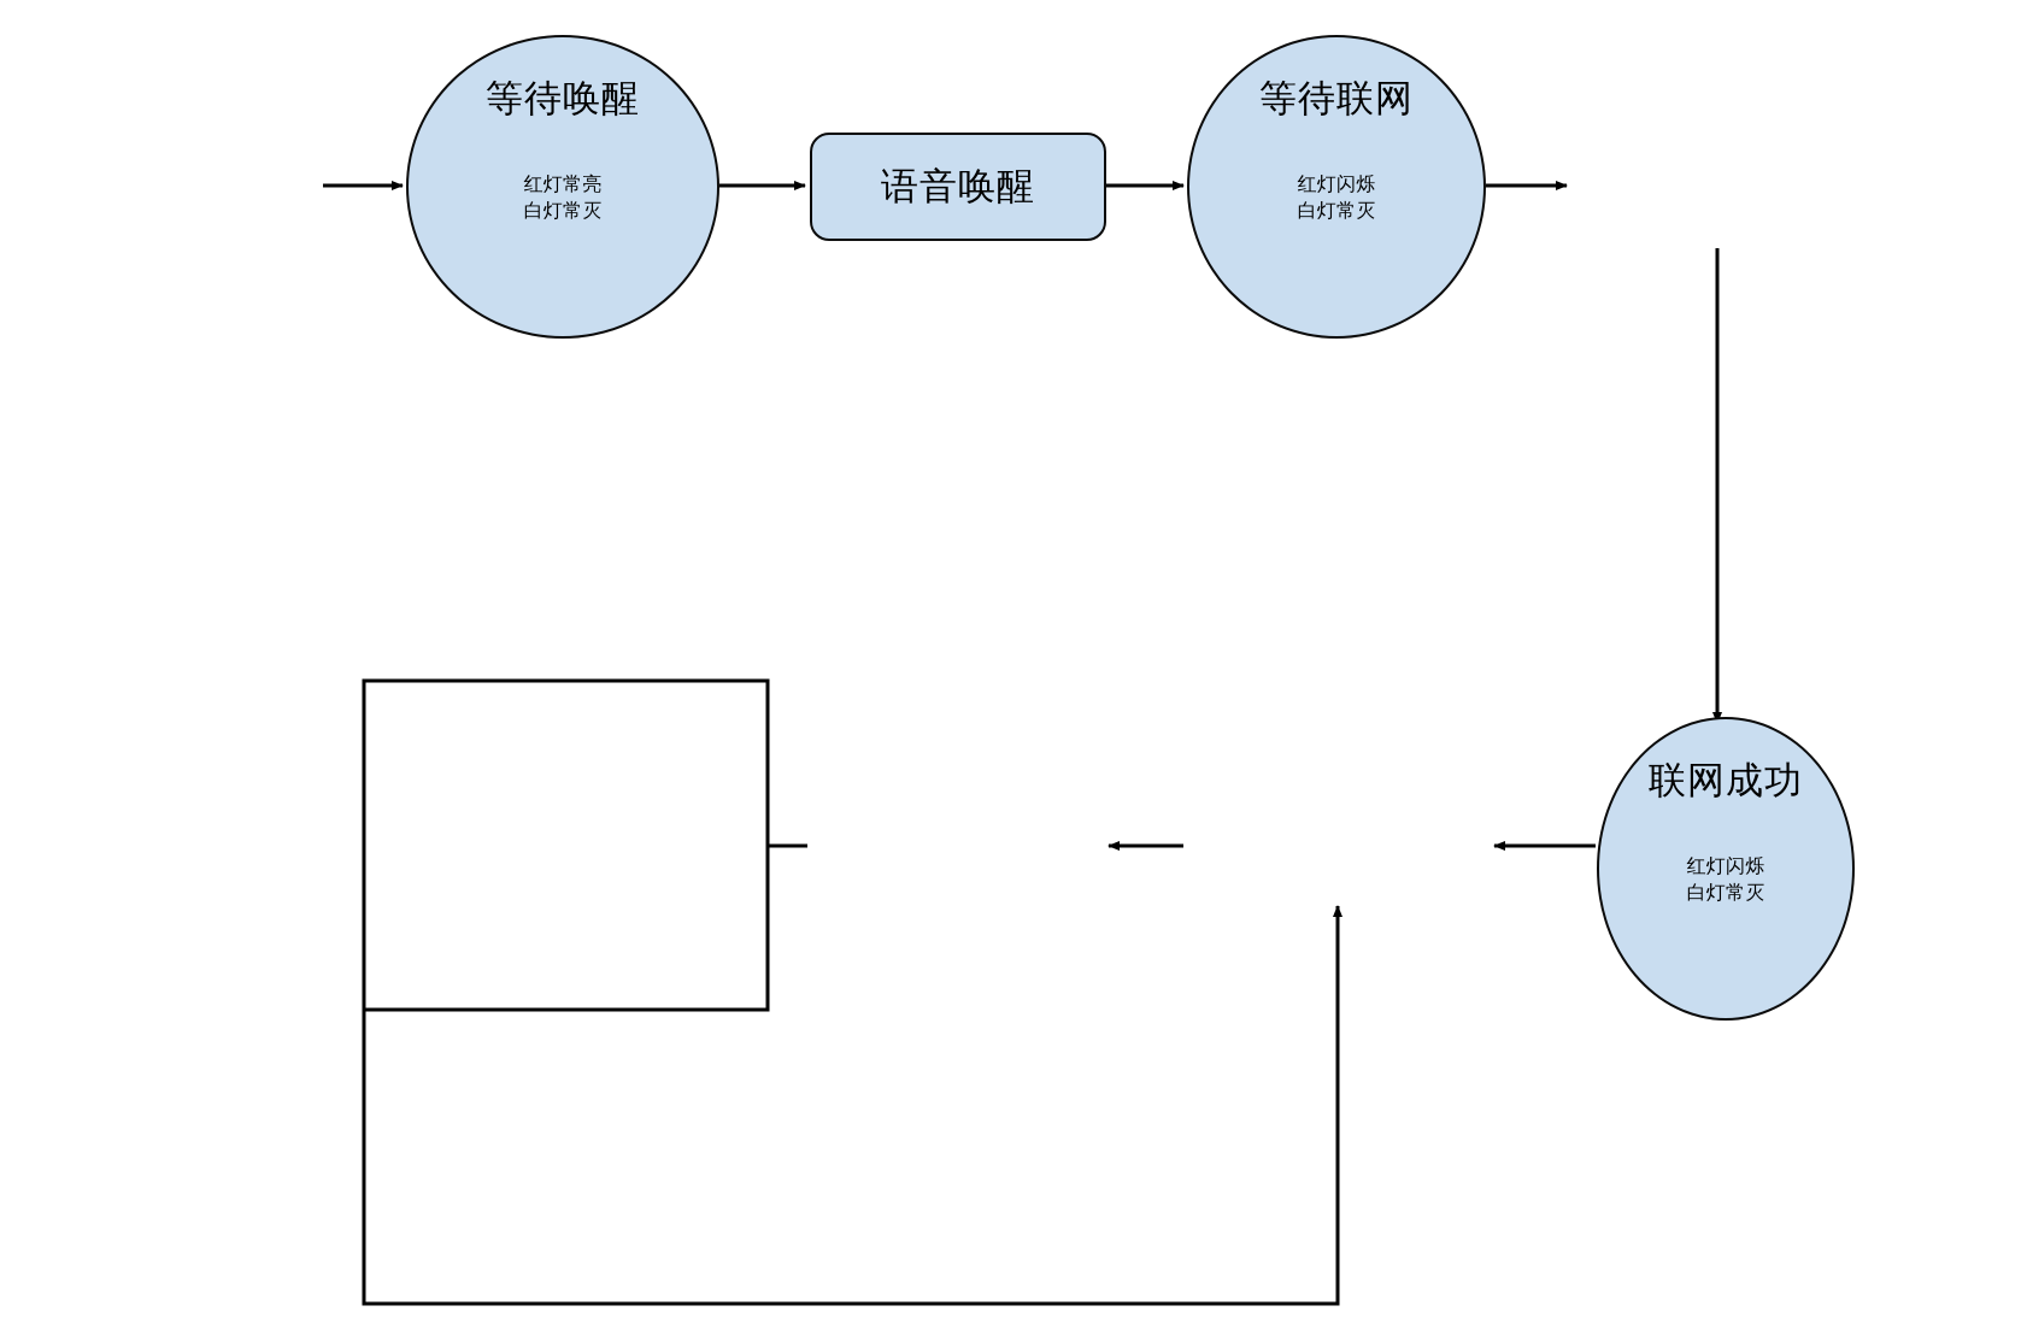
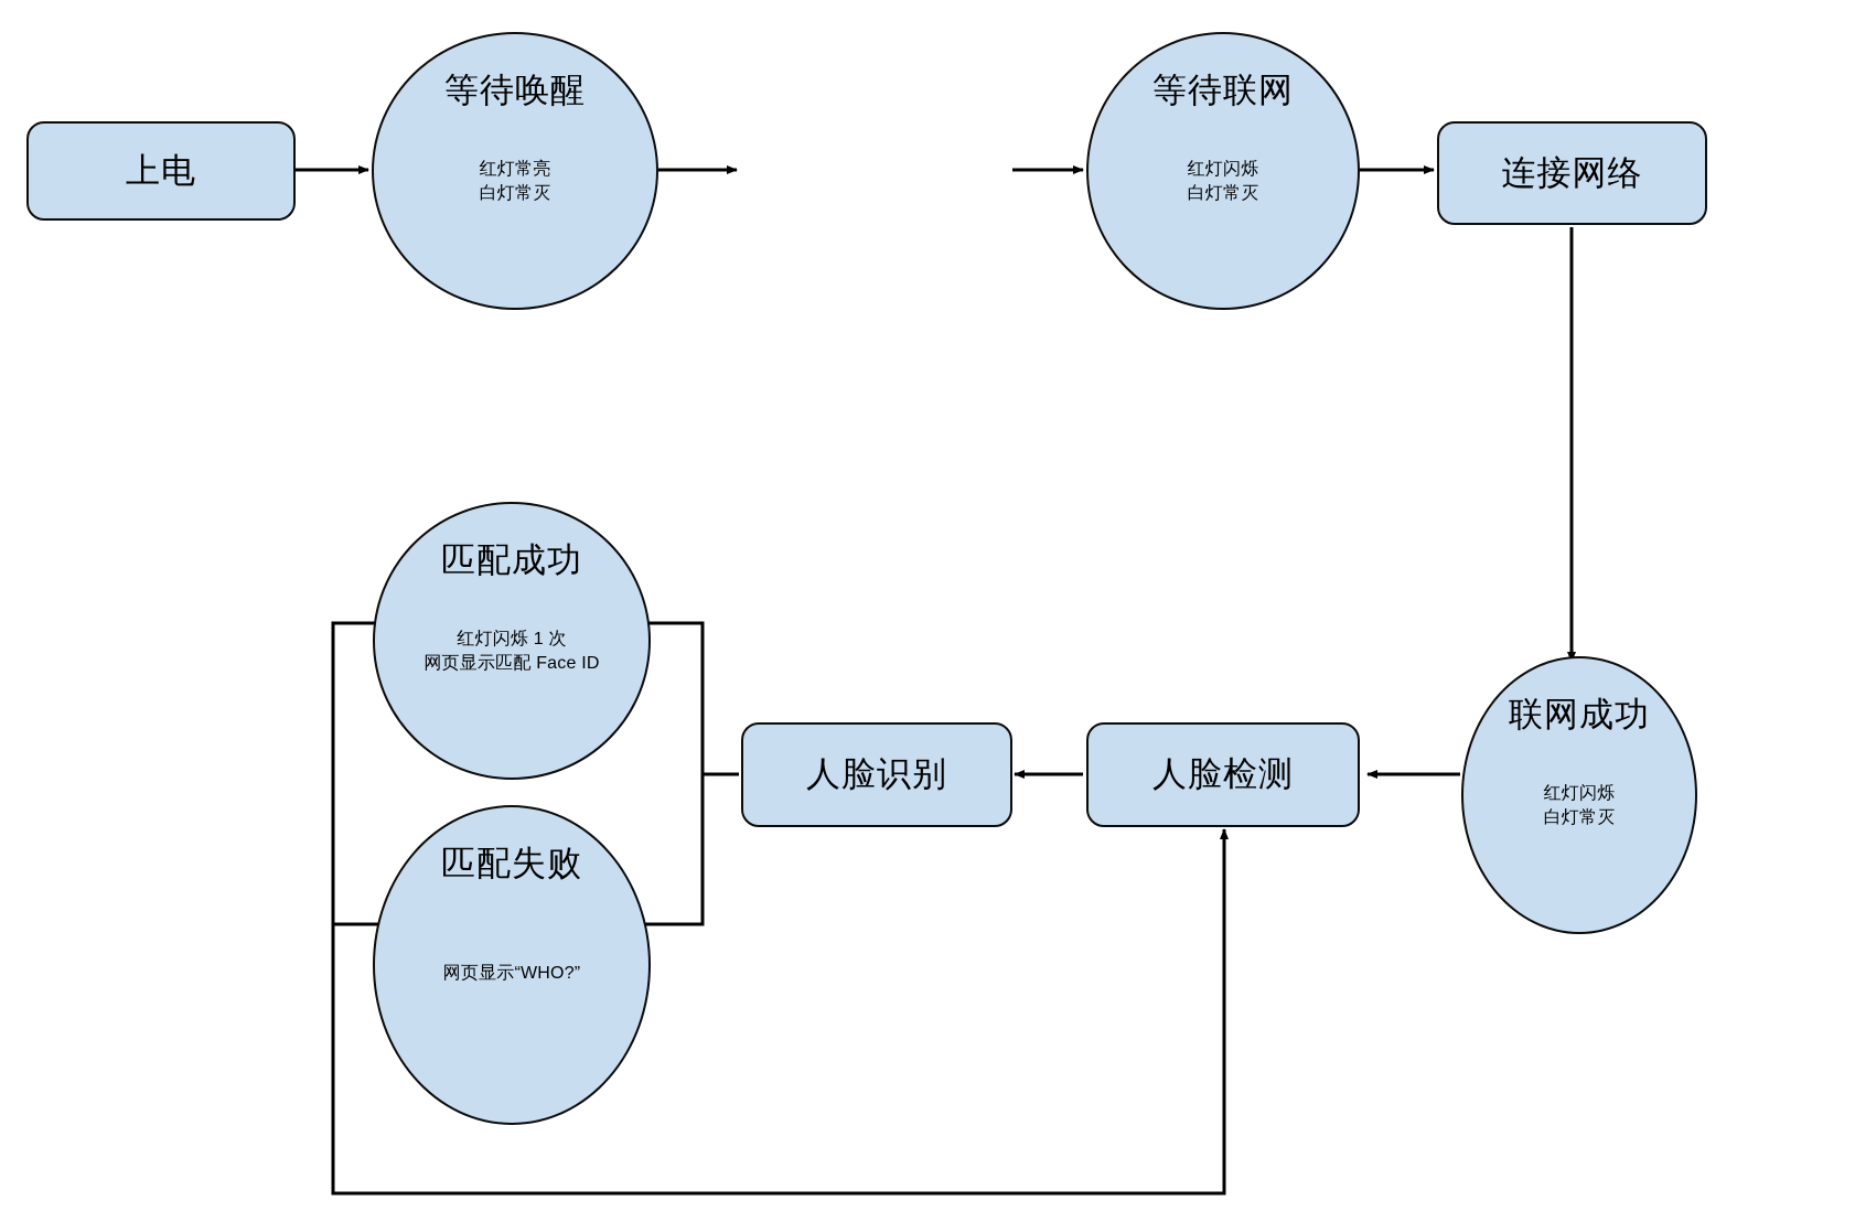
+ 上电
  等待唤醒
  红灯常亮
  白灯常灭
- 语音唤醒
  等待联网
  红灯闪烁
  白灯常灭
+ 连接网络
  联网成功
  红灯闪烁
  白灯常灭
+ 人脸检测
+ 人脸识别
+ 匹配成功
+ 红灯闪烁 1 次
+ 网页显示匹配 Face ID
+ 匹配失败
+ 网页显示“WHO?”
